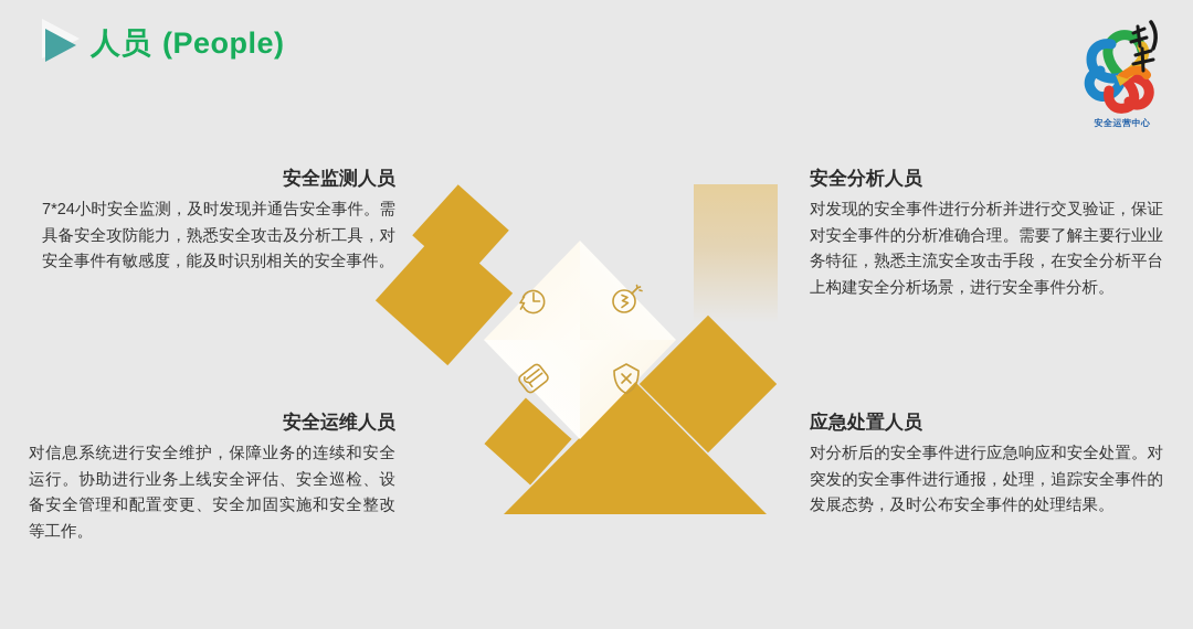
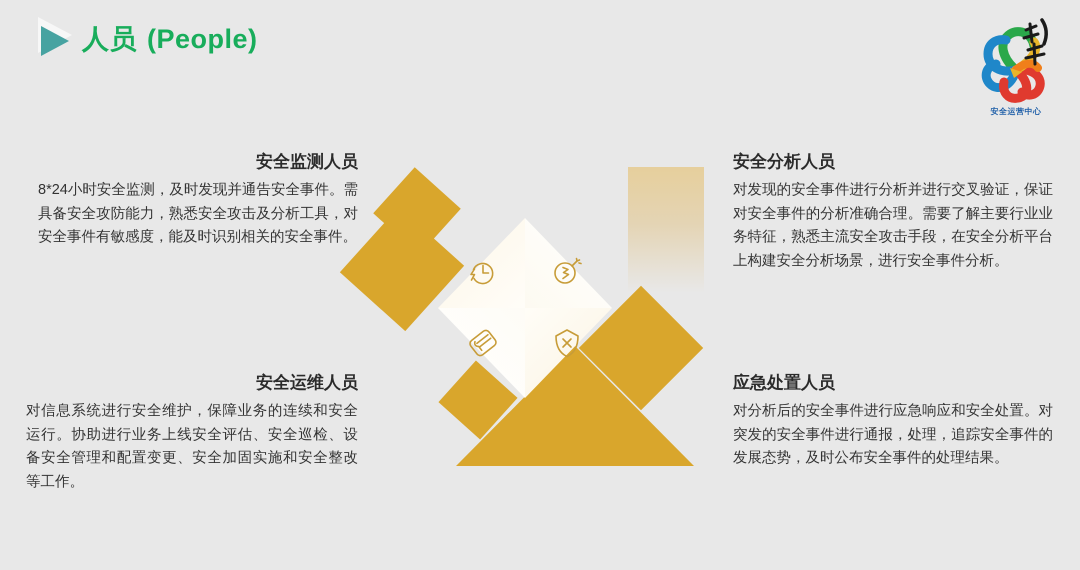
  人员 (People)
  安全运营中心
  安全监测人员
- 7*24小时安全监测，及时发现并通告安全事件。需具备安全攻防能力，熟悉安全攻击及分析工具，对安全事件有敏感度，能及时识别相关的安全事件。
+ 8*24小时安全监测，及时发现并通告安全事件。需具备安全攻防能力，熟悉安全攻击及分析工具，对安全事件有敏感度，能及时识别相关的安全事件。
  安全分析人员
  对发现的安全事件进行分析并进行交叉验证，保证对安全事件的分析准确合理。需要了解主要行业业务特征，熟悉主流安全攻击手段，在安全分析平台上构建安全分析场景，进行安全事件分析。
  安全运维人员
  对信息系统进行安全维护，保障业务的连续和安全运行。协助进行业务上线安全评估、安全巡检、设备安全管理和配置变更、安全加固实施和安全整改等工作。
  应急处置人员
  对分析后的安全事件进行应急响应和安全处置。对突发的安全事件进行通报，处理，追踪安全事件的发展态势，及时公布安全事件的处理结果。
